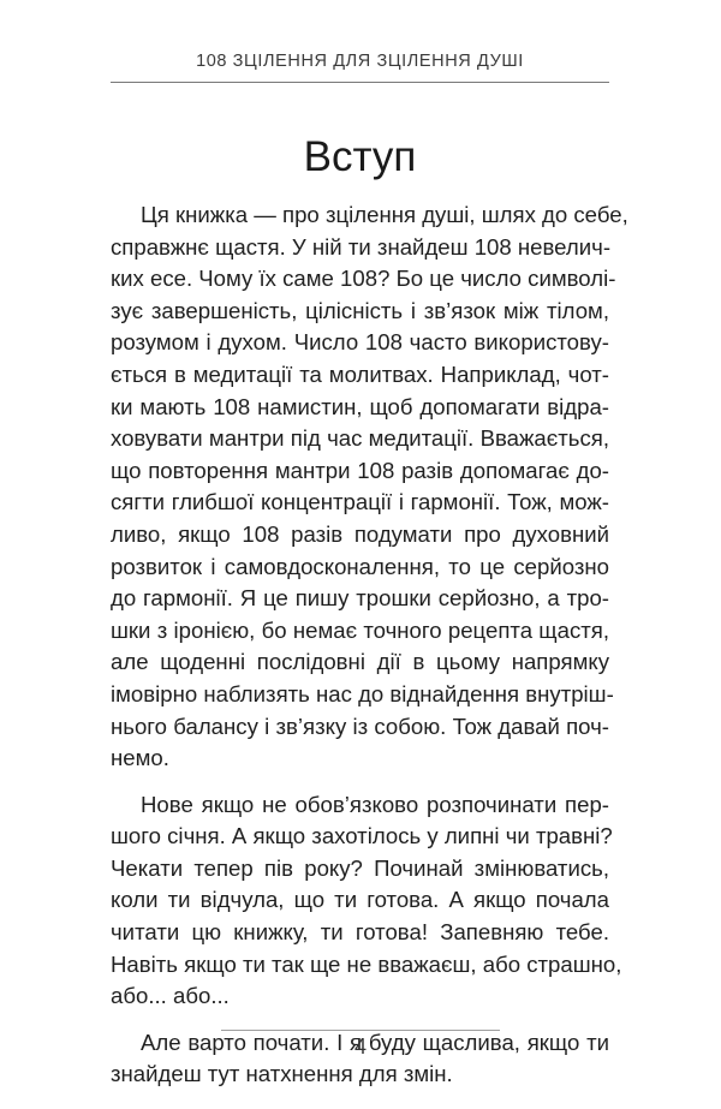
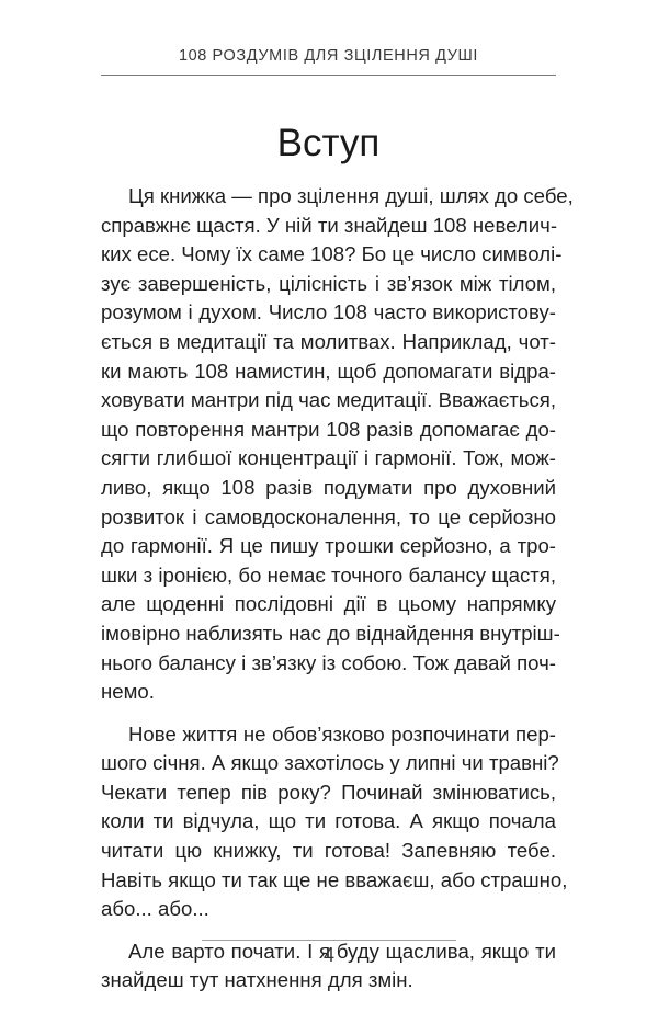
- 108 ЗЦІЛЕННЯ ДЛЯ ЗЦІЛЕННЯ ДУШІ
+ 108 РОЗДУМІВ ДЛЯ ЗЦІЛЕННЯ ДУШІ
  Вступ
  Ця книжка — про зцілення душі, шлях до себе,
  справжнє щастя. У ній ти знайдеш 108 невелич-
  ких есе. Чому їх саме 108? Бо це число символі-
  зує завершеність, цілісність і зв’язок між тілом,
  розумом і духом. Число 108 часто використову-
  ється в медитації та молитвах. Наприклад, чот-
  ки мають 108 намистин, щоб допомагати відра-
  ховувати мантри під час медитації. Вважається,
  що повторення мантри 108 разів допомагає до-
  сягти глибшої концентрації і гармонії. Тож, мож-
  ливо, якщо 108 разів подумати про духовний
  розвиток і самовдосконалення, то це серйозно
  до гармонії. Я це пишу трошки серйозно, а тро-
- шки з іронією, бо немає точного рецепта щастя,
+ шки з іронією, бо немає точного балансу щастя,
  але щоденні послідовні дії в цьому напрямку
  імовірно наблизять нас до віднайдення внутріш-
  нього балансу і зв’язку із собою. Тож давай поч-
  немо.
- Нове якщо не обов’язково розпочинати пер-
+ Нове життя не обов’язково розпочинати пер-
  шого січня. А якщо захотілось у липні чи травні?
  Чекати тепер пів року? Починай змінюватись,
  коли ти відчула, що ти готова. А якщо почала
  читати цю книжку, ти готова! Запевняю тебе.
  Навіть якщо ти так ще не вважаєш, або страшно,
  або... або...
  Але варто почати. І я буду щаслива, якщо ти
  знайдеш тут натхнення для змін.
  4
